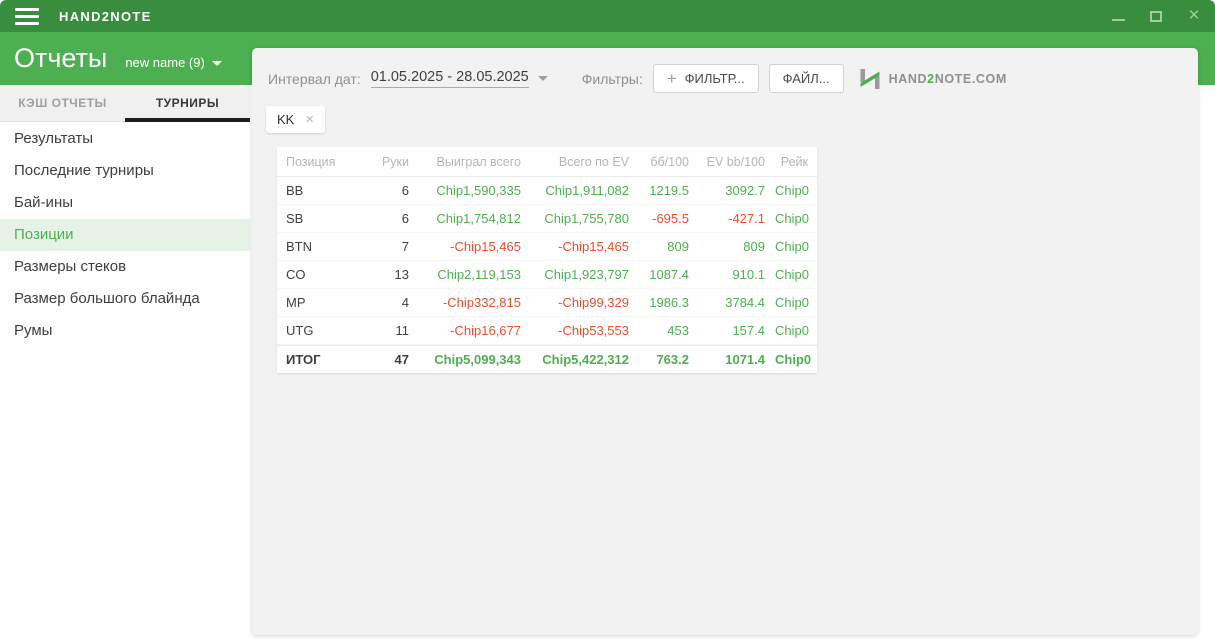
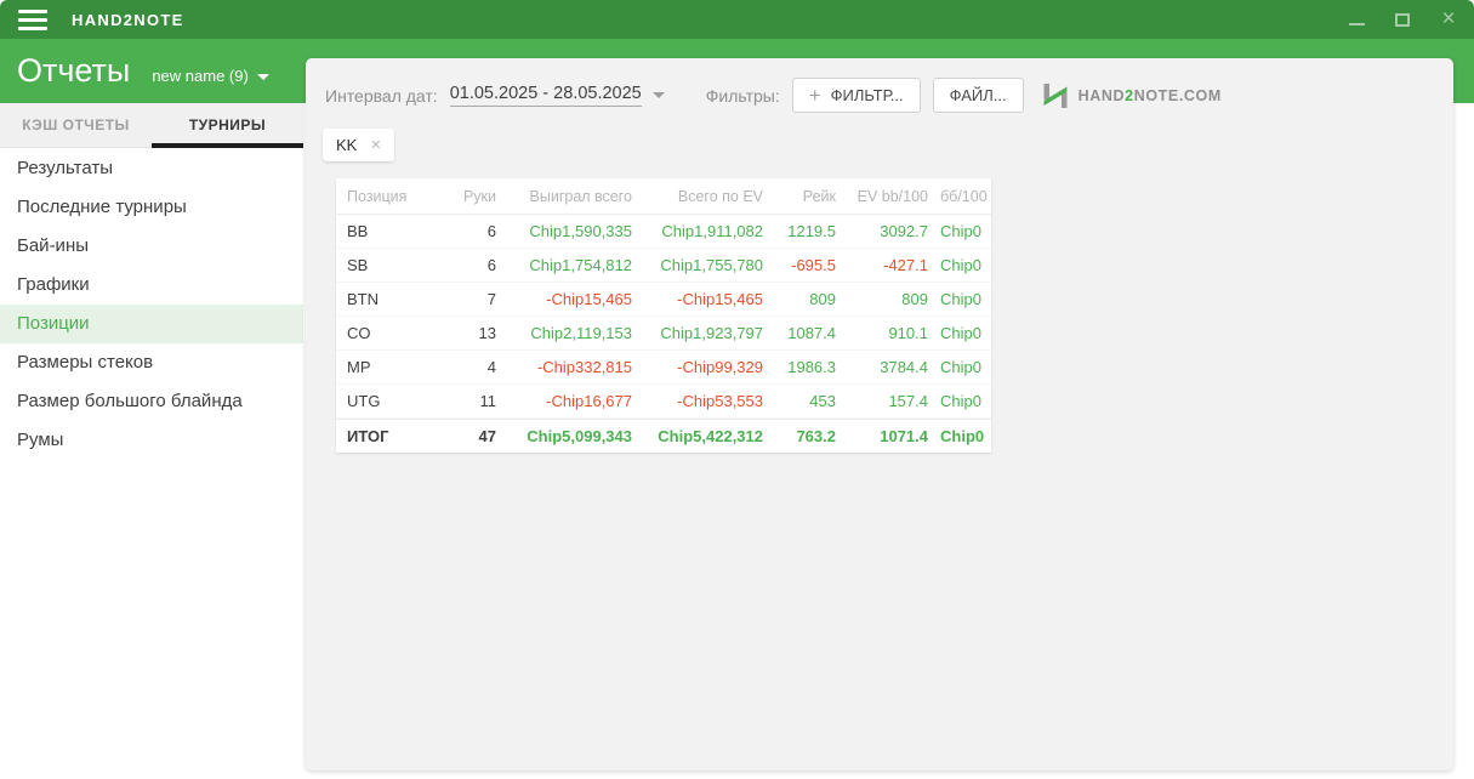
  HAND2NOTE
  ×
  Отчеты
  new name (9)
  КЭШ ОТЧЕТЫ
  ТУРНИРЫ
  Результаты
  Последние турниры
  Бай-ины
+ Графики
  Позиции
  Размеры стеков
  Размер большого блайнда
  Румы
  Интервал дат:
  01.05.2025 - 28.05.2025
  Фильтры:
  +
  ФИЛЬТР...
  ФАЙЛ...
  HAND2NOTE.COM
  KK
  ×
  Позиция
  Руки
  Выиграл всего
  Всего по EV
- бб/100
+ Рейк
  EV bb/100
- Рейк
+ бб/100
  BB
  6
  Chip1,590,335
  Chip1,911,082
  1219.5
  3092.7
  Chip0
  SB
  6
  Chip1,754,812
  Chip1,755,780
  -695.5
  -427.1
  Chip0
  BTN
  7
  -Chip15,465
  -Chip15,465
  809
  809
  Chip0
  CO
  13
  Chip2,119,153
  Chip1,923,797
  1087.4
  910.1
  Chip0
  MP
  4
  -Chip332,815
  -Chip99,329
  1986.3
  3784.4
  Chip0
  UTG
  11
  -Chip16,677
  -Chip53,553
  453
  157.4
  Chip0
  ИТОГ
  47
  Chip5,099,343
  Chip5,422,312
  763.2
  1071.4
  Chip0
